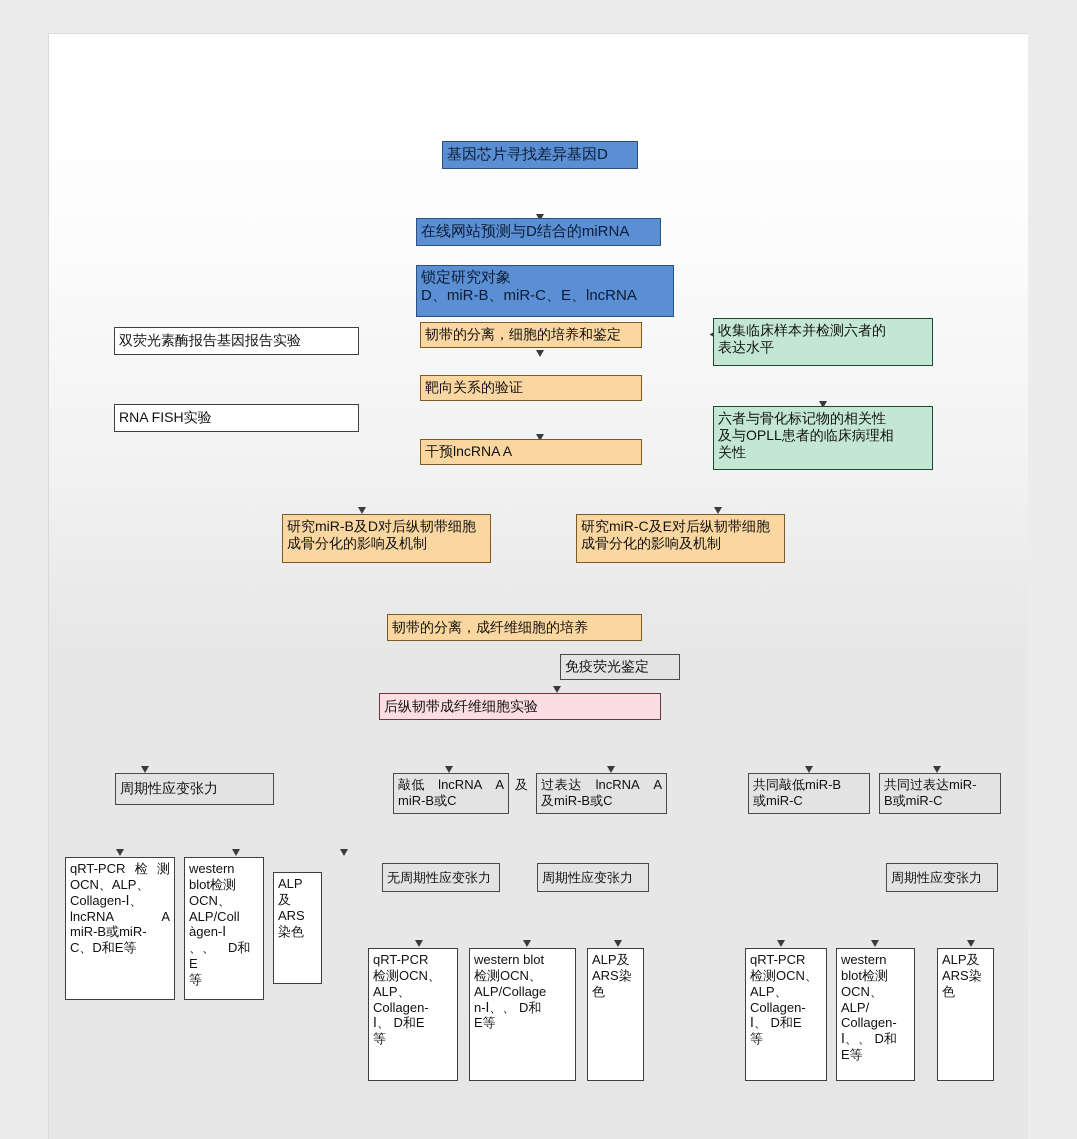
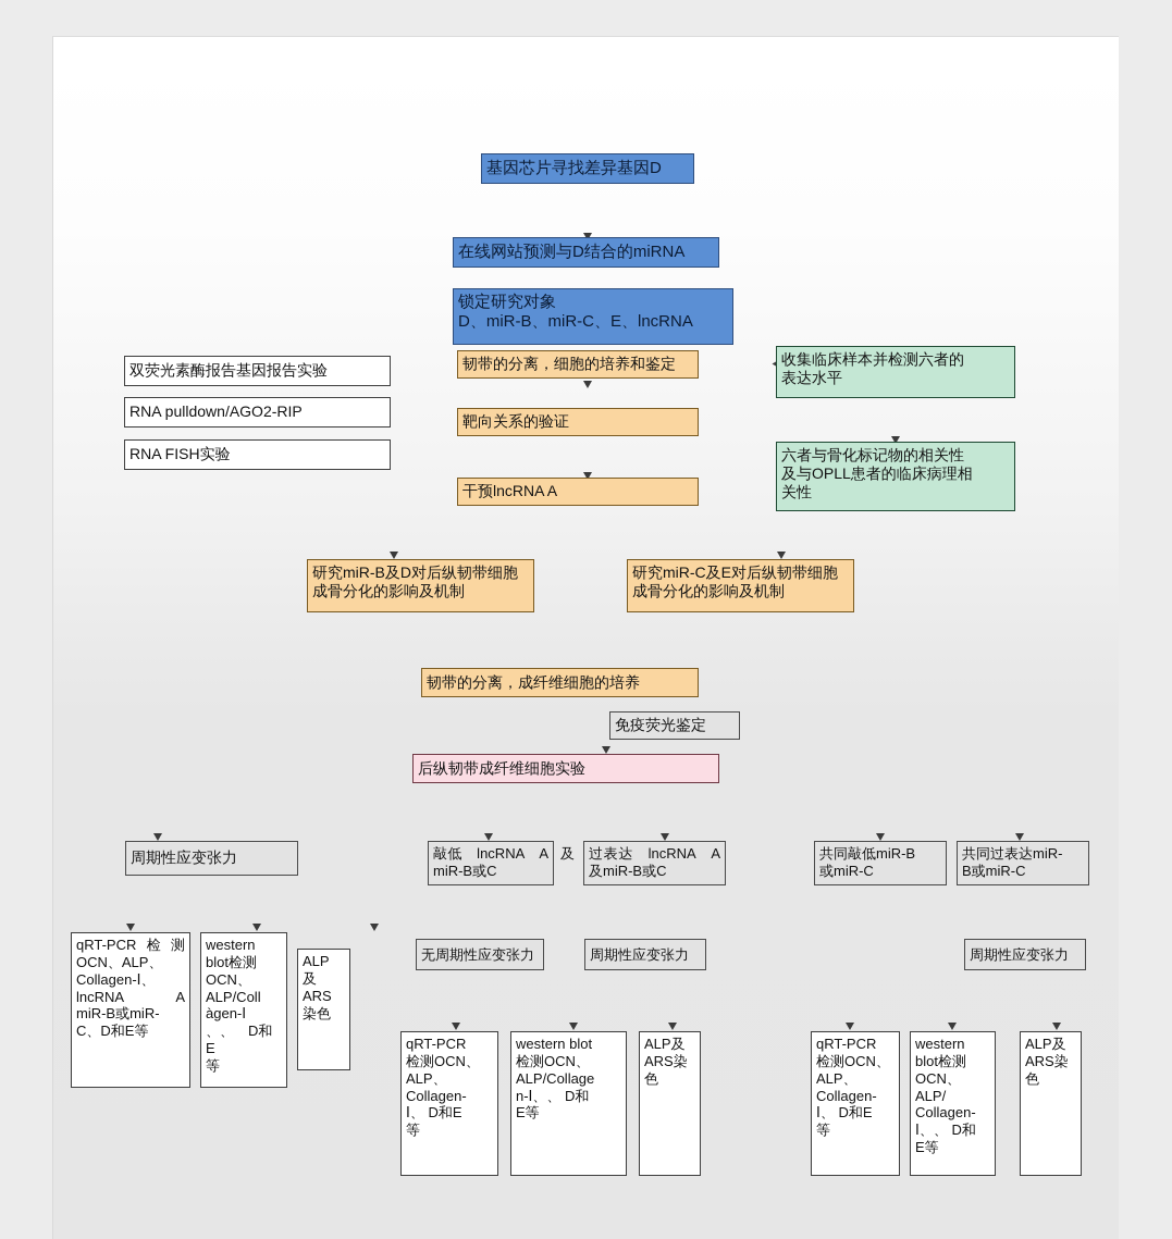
  基因芯片寻找差异基因D
  在线网站预测与D结合的miRNA
  锁定研究对象
  D、miR-B、miR-C、E、lncRNA
  韧带的分离，细胞的培养和鉴定
  靶向关系的验证
  干预lncRNA A
  双荧光素酶报告基因报告实验
+ RNA pulldown/AGO2-RIP
  RNA FISH实验
  收集临床样本并检测六者的
  表达水平
  六者与骨化标记物的相关性
  及与OPLL患者的临床病理相
  关性
  研究miR-B及D对后纵韧带细胞
  成骨分化的影响及机制
  研究miR-C及E对后纵韧带细胞
  成骨分化的影响及机制
  韧带的分离，成纤维细胞的培养
  免疫荧光鉴定
  后纵韧带成纤维细胞实验
  周期性应变张力
  敲低 lncRNA A
  miR-B或C
  及
  过表达 lncRNA A
  及miR-B或C
  共同敲低miR-B
  或miR-C
  共同过表达miR-
  B或miR-C
  qRT-PCR检测
  OCN、ALP、
  Collagen-Ⅰ、
  lncRNA A
  miR-B或miR-
  C、D和E等
  western
  blot检测
  OCN、
  ALP/Coll
  àgen-Ⅰ
  、、 D和E
  等
  ALP
  及
  ARS
  染色
  无周期性应变张力
  周期性应变张力
  qRT-PCR
  检测OCN、
  ALP、
  Collagen-
  Ⅰ、 D和E
  等
  western blot
  检测OCN、
  ALP/Collage
  n-Ⅰ、、 D和
  E等
  ALP及
  ARS染
  色
  周期性应变张力
  qRT-PCR
  检测OCN、
  ALP、
  Collagen-
  Ⅰ、 D和E
  等
  western
  blot检测
  OCN、
  ALP/
  Collagen-
  Ⅰ、、 D和
  E等
  ALP及
  ARS染
  色
